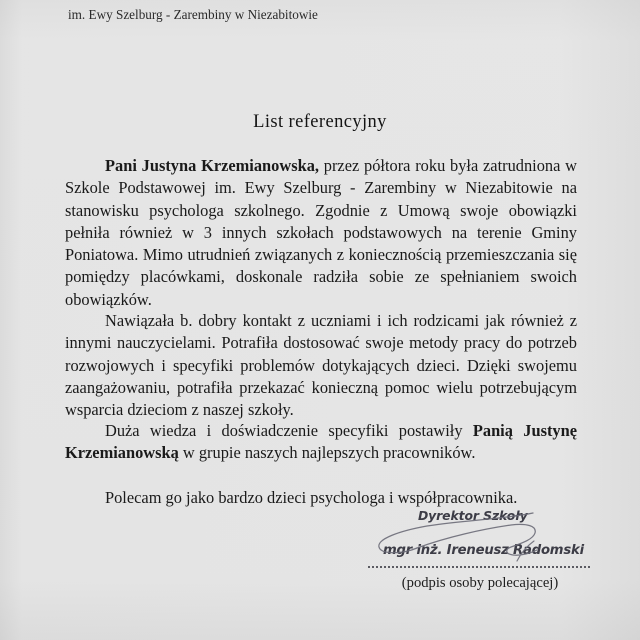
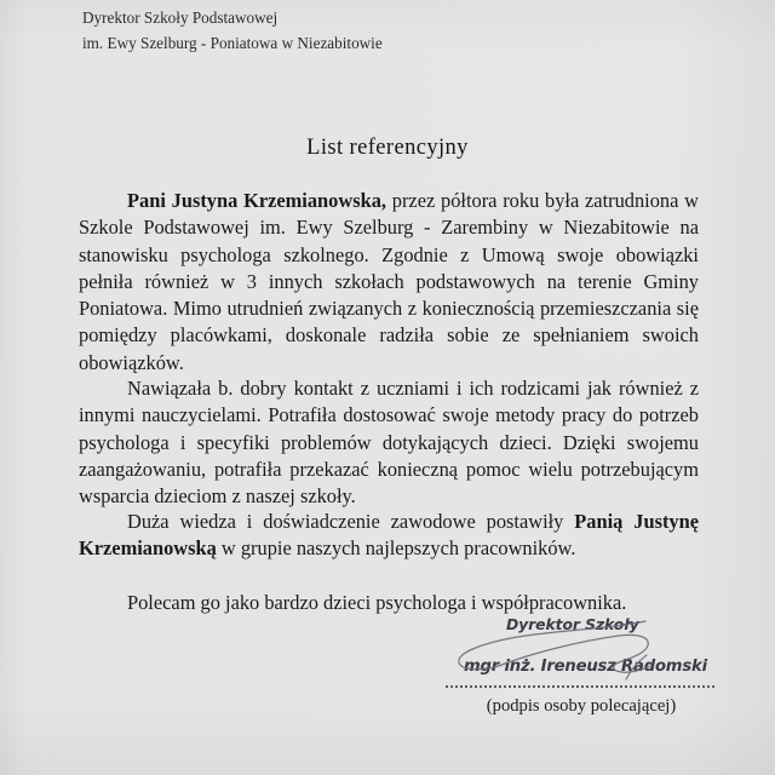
+ Dyrektor Szkoły Podstawowej
- im. Ewy Szelburg - Zarembiny w Niezabitowie
+ im. Ewy Szelburg - Poniatowa w Niezabitowie
  List referencyjny
  Pani Justyna Krzemianowska, przez półtora roku była zatrudniona w Szkole Podstawowej im. Ewy Szelburg - Zarembiny w Niezabitowie na stanowisku psychologa szkolnego. Zgodnie z Umową swoje obowiązki pełniła również w 3 innych szkołach podstawowych na terenie Gminy Poniatowa. Mimo utrudnień związanych z koniecznością przemieszczania się pomiędzy placówkami, doskonale radziła sobie ze spełnianiem swoich obowiązków.
- Nawiązała b. dobry kontakt z uczniami i ich rodzicami jak również z innymi nauczycielami. Potrafiła dostosować swoje metody pracy do potrzeb rozwojowych i specyfiki problemów dotykających dzieci. Dzięki swojemu zaangażowaniu, potrafiła przekazać konieczną pomoc wielu potrzebującym wsparcia dzieciom z naszej szkoły.
+ Nawiązała b. dobry kontakt z uczniami i ich rodzicami jak również z innymi nauczycielami. Potrafiła dostosować swoje metody pracy do potrzeb psychologa i specyfiki problemów dotykających dzieci. Dzięki swojemu zaangażowaniu, potrafiła przekazać konieczną pomoc wielu potrzebującym wsparcia dzieciom z naszej szkoły.
- Duża wiedza i doświadczenie specyfiki postawiły Panią Justynę Krzemianowską w grupie naszych najlepszych pracowników.
+ Duża wiedza i doświadczenie zawodowe postawiły Panią Justynę Krzemianowską w grupie naszych najlepszych pracowników.
  Polecam go jako bardzo dzieci psychologa i współpracownika.
  Dyrektor Szkoy
  mg inż. Ireneusz Raomski
  (podpis osoby polecającej)
